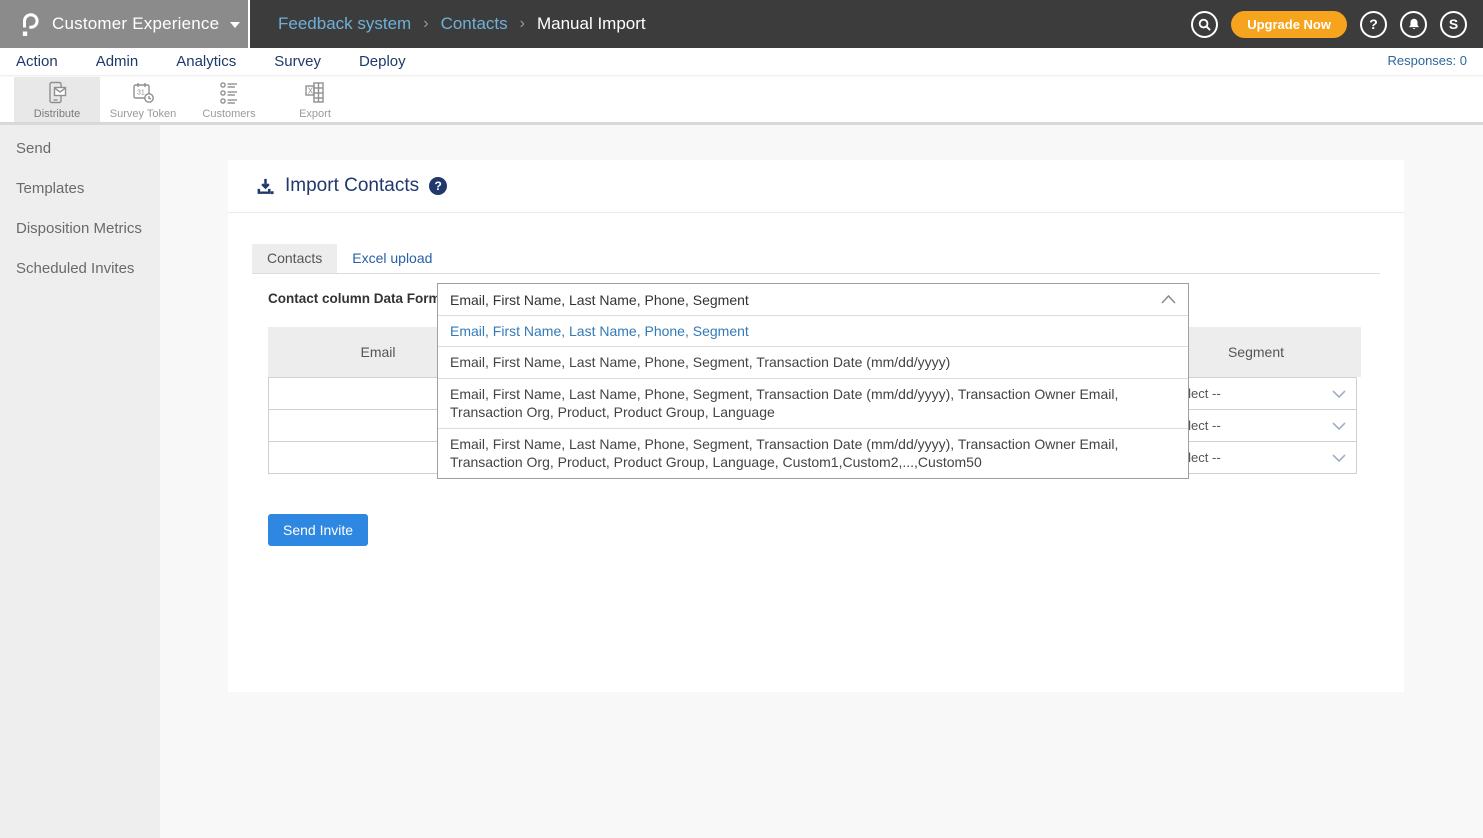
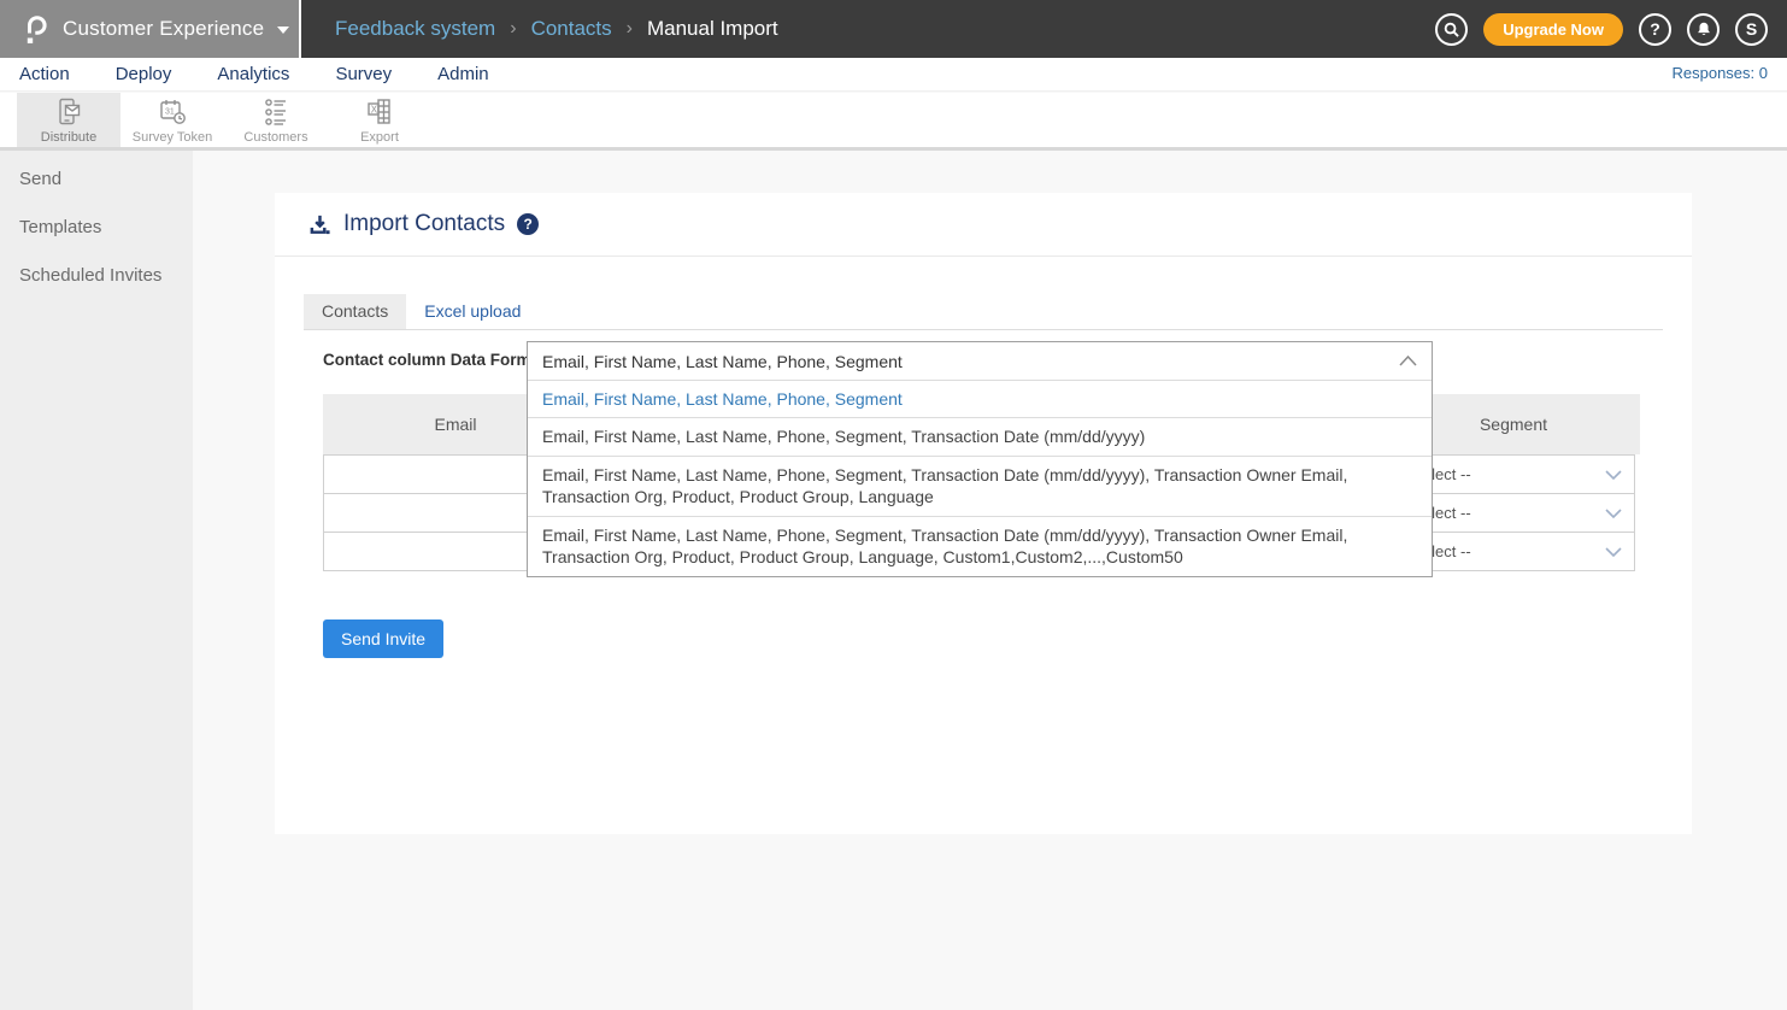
  Customer Experience
  Feedback system
  ›
  Contacts
  ›
  Manual Import
  Upgrade Now
  ?
  S
  Action
- Admin
+ Deploy
  Analytics
  Survey
- Deploy
+ Admin
  Responses: 0
  Distribute
  Survey Token
  Customers
  X
  Export
  Send
  Templates
- Disposition Metrics
  Scheduled Invites
  Import Contacts
  ?
  Contacts
  Excel upload
  Contact column Data Form
  Email
  Segment
  Email, First Name, Last Name, Phone, Segment
  Email, First Name, Last Name, Phone, Segment
  Email, First Name, Last Name, Phone, Segment, Transaction Date (mm/dd/yyyy)
  Email, First Name, Last Name, Phone, Segment, Transaction Date (mm/dd/yyyy), Transaction Owner Email, Transaction Org, Product, Product Group, Language
  Email, First Name, Last Name, Phone, Segment, Transaction Date (mm/dd/yyyy), Transaction Owner Email, Transaction Org, Product, Product Group, Language, Custom1,Custom2,...,Custom50
  Send Invite
